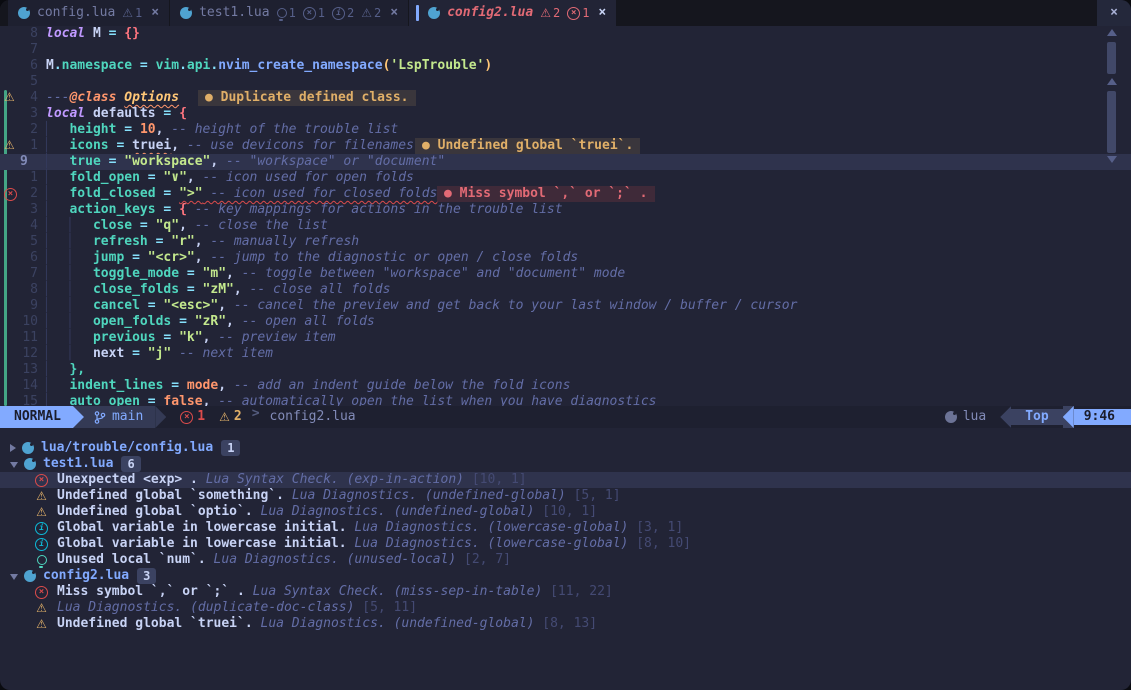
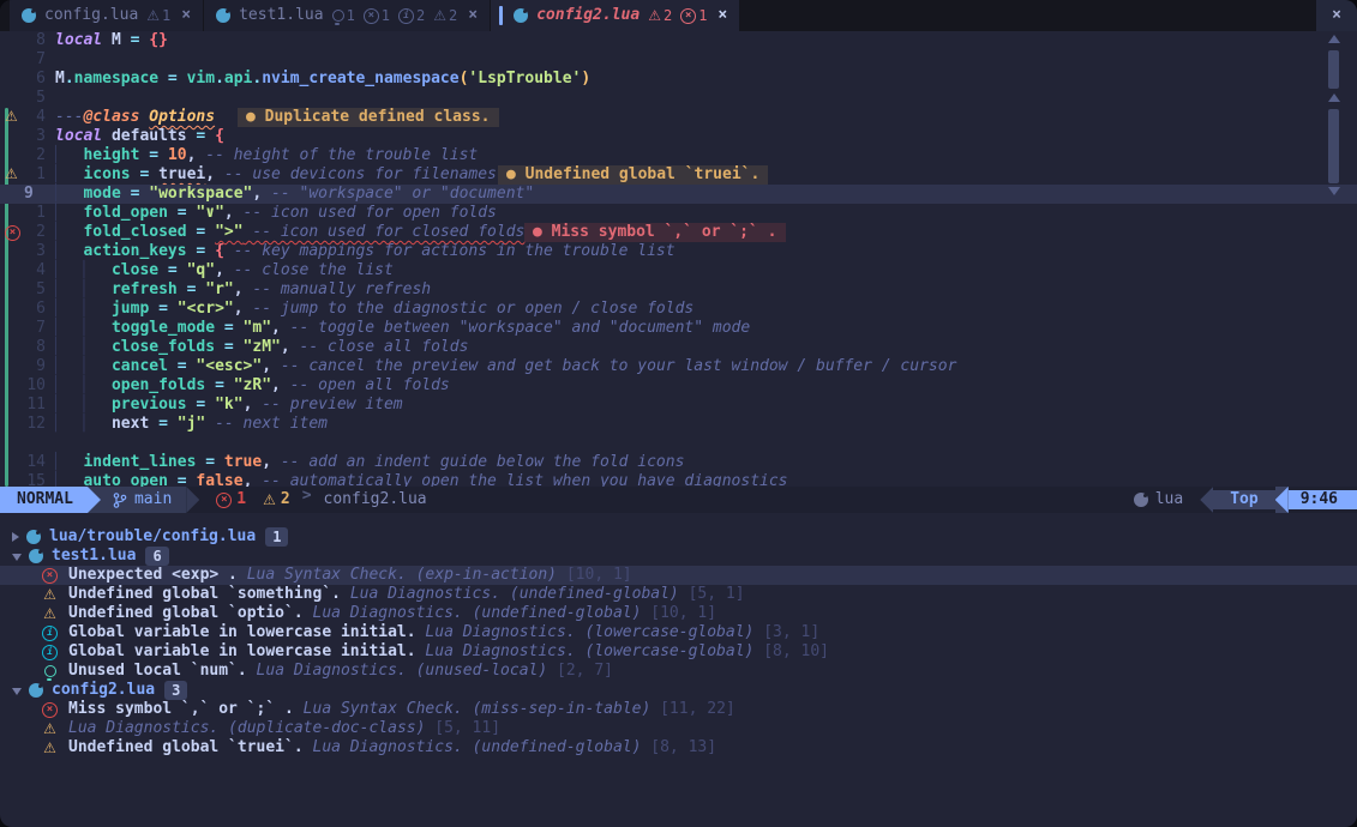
  config.lua
  ⚠
  1
  ×
  test1.lua
  1
  ×
  1
  i
  2
  ⚠
  2
  ×
  config2.lua
  ⚠
  2
  ×
  1
  ×
  ×
  8
  local M = {}
  7
  6
  M.namespace = vim.api.nvim_create_namespace('LspTrouble')
  5
  4
  ⚠
  ---@class Options
  ● Duplicate defined class.
  3
  local defaults = {
  2
  ▏ height = 10, -- height of the trouble list
  1
  ⚠
  ▏ icons = truei, -- use devicons for filenames
  ● Undefined global `truei`.
  9
- true = "workspace", -- "workspace" or "document"
+ mode = "workspace", -- "workspace" or "document"
  1
  ▏ fold_open = "∨", -- icon used for open folds
  2
  ×
  ▏ fold_closed = ">" -- icon used for closed folds
  ● Miss symbol `,` or `;` .
  3
  ▏ action_keys = { -- key mappings for actions in the trouble list
  4
  ▏ ▏ close = "q", -- close the list
  5
  ▏ ▏ refresh = "r", -- manually refresh
  6
  ▏ ▏ jump = "<cr>", -- jump to the diagnostic or open / close folds
  7
  ▏ ▏ toggle_mode = "m", -- toggle between "workspace" and "document" mode
  8
  ▏ ▏ close_folds = "zM", -- close all folds
  9
  ▏ ▏ cancel = "<esc>", -- cancel the preview and get back to your last window / buffer / cursor
  10
  ▏ ▏ open_folds = "zR", -- open all folds
  11
  ▏ ▏ previous = "k", -- preview item
  12
  ▏ ▏ next = "j" -- next item
- 13
- ▏ },
  14
- ▏ indent_lines = mode, -- add an indent guide below the fold icons
+ ▏ indent_lines = true, -- add an indent guide below the fold icons
  15
  ▏ auto_open = false, -- automatically open the list when you have diagnostics
  NORMAL
  main
  ×
  1
  ⚠
  2
  >
  config2.lua
  lua
  Top
  9:46
  lua/trouble/config.lua
  1
  test1.lua
  6
  ×
  Unexpected <exp> .
  Lua Syntax Check.
  (exp-in-action)
  [10, 1]
  ⚠
  Undefined global `something`.
  Lua Diagnostics.
  (undefined-global)
  [5, 1]
  ⚠
  Undefined global `optio`.
  Lua Diagnostics.
  (undefined-global)
  [10, 1]
  i
  Global variable in lowercase initial.
  Lua Diagnostics.
  (lowercase-global)
  [3, 1]
  i
  Global variable in lowercase initial.
  Lua Diagnostics.
  (lowercase-global)
  [8, 10]
  Unused local `num`.
  Lua Diagnostics.
  (unused-local)
  [2, 7]
  config2.lua
  3
  ×
  Miss symbol `,` or `;` .
  Lua Syntax Check.
  (miss-sep-in-table)
  [11, 22]
  ⚠
  Lua Diagnostics.
  (duplicate-doc-class)
  [5, 11]
  ⚠
  Undefined global `truei`.
  Lua Diagnostics.
  (undefined-global)
  [8, 13]
